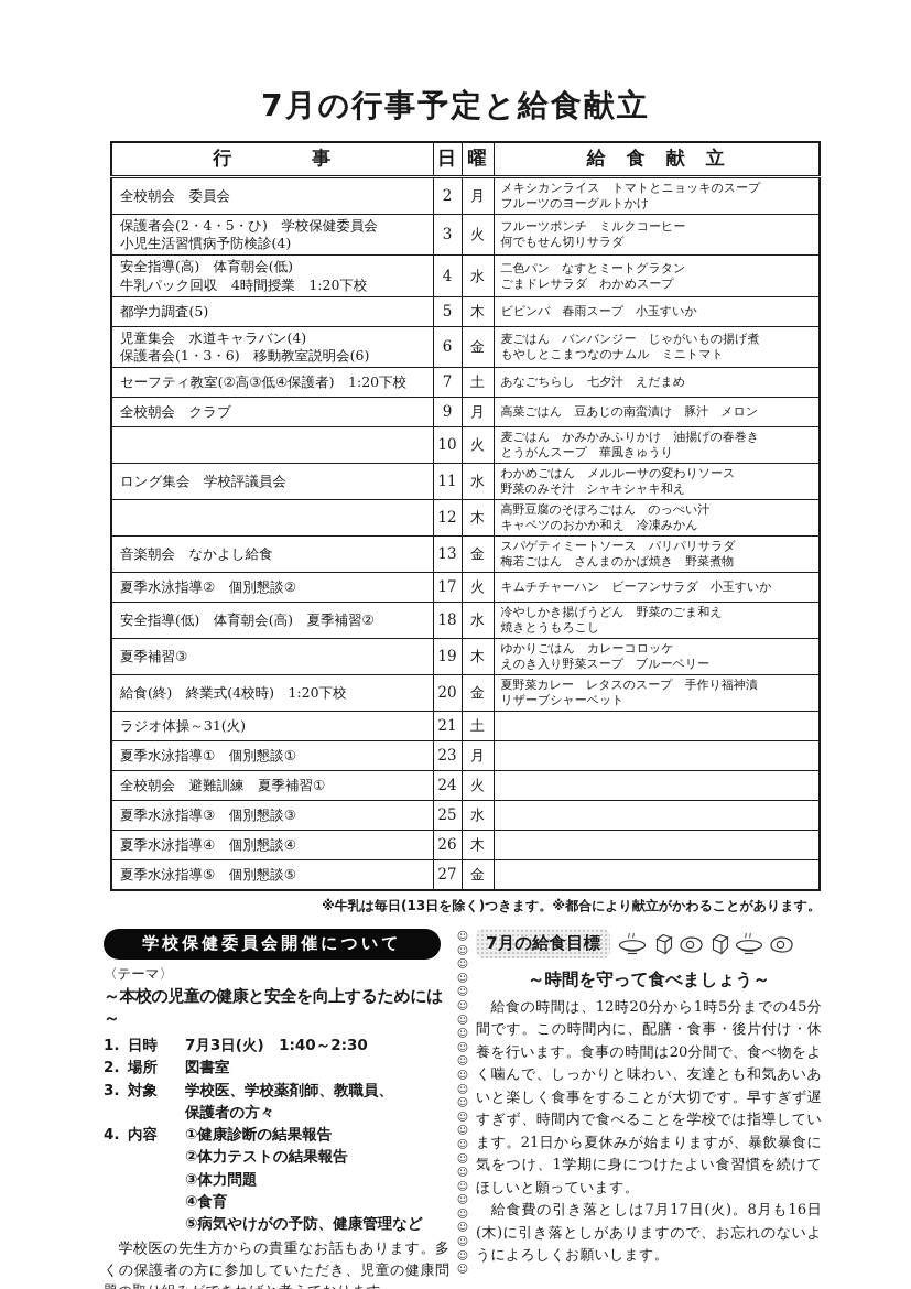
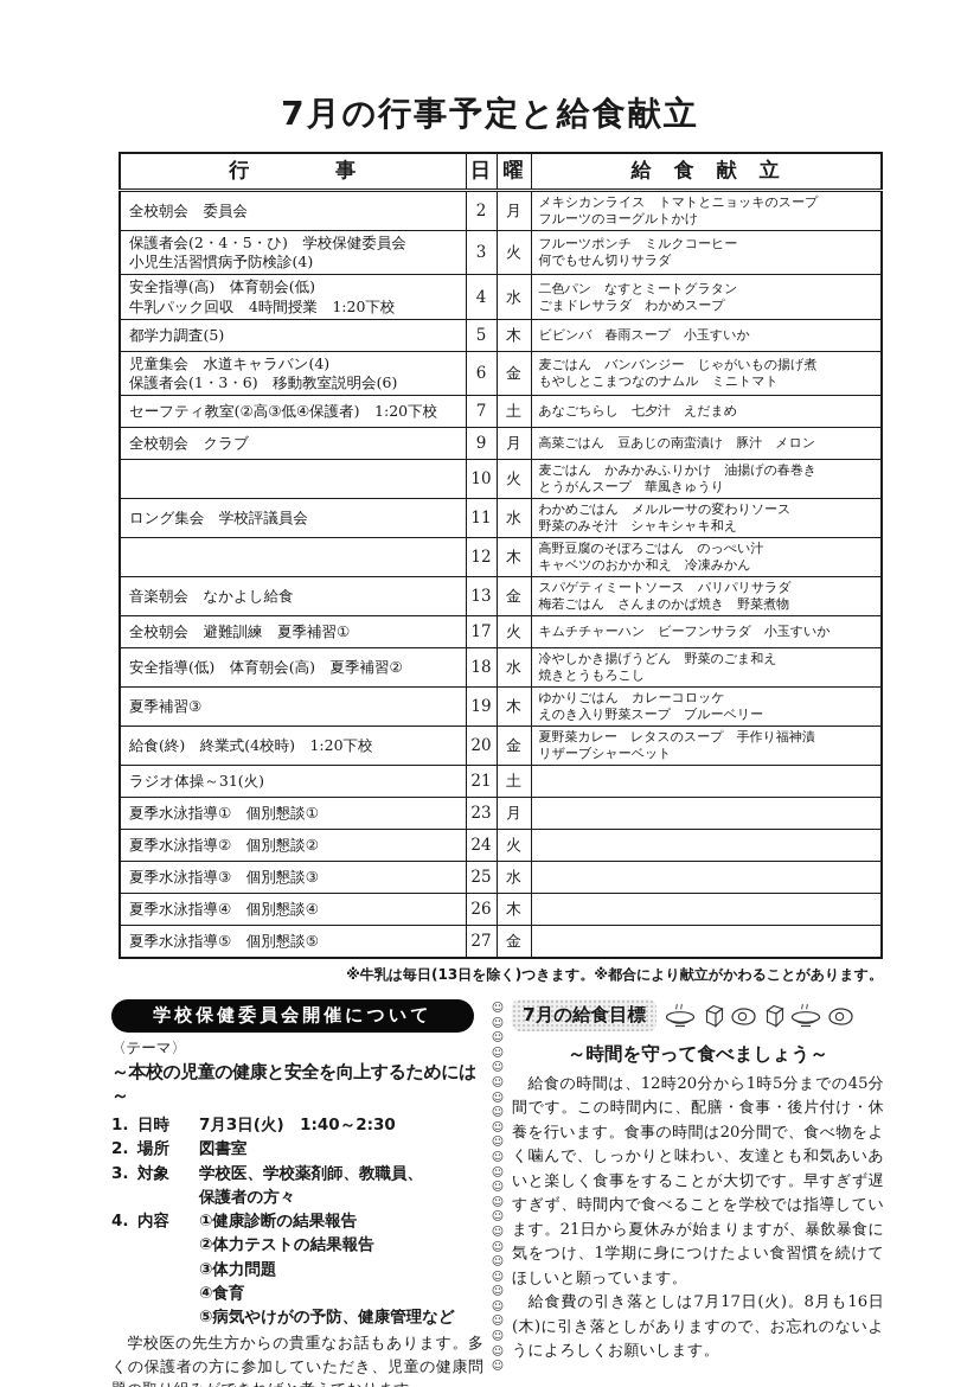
  7月の行事予定と給食献立
  行 事	日	曜	給 食 献 立
  全校朝会 委員会	2	月	メキシカンライス トマトとニョッキのスープフルーツのヨーグルトかけ
  保護者会(2・4・5・ひ) 学校保健委員会小児生活習慣病予防検診(4)	3	火	フルーツポンチ ミルクコーヒー何でもせん切りサラダ
  安全指導(高) 体育朝会(低)牛乳パック回収 4時間授業 1:20下校	4	水	二色パン なすとミートグラタンごまドレサラダ わかめスープ
  都学力調査(5)	5	木	ビビンバ 春雨スープ 小玉すいか
  児童集会 水道キャラバン(4)保護者会(1・3・6) 移動教室説明会(6)	6	金	麦ごはん バンバンジー じゃがいもの揚げ煮もやしとこまつなのナムル ミニトマト
  セーフティ教室(②高③低④保護者) 1:20下校	7	土	あなごちらし 七夕汁 えだまめ
  全校朝会 クラブ	9	月	高菜ごはん 豆あじの南蛮漬け 豚汁 メロン
  	10	火	麦ごはん かみかみふりかけ 油揚げの春巻きとうがんスープ 華風きゅうり
  ロング集会 学校評議員会	11	水	わかめごはん メルルーサの変わりソース野菜のみそ汁 シャキシャキ和え
  	12	木	高野豆腐のそぼろごはん のっぺい汁キャベツのおかか和え 冷凍みかん
  音楽朝会 なかよし給食	13	金	スパゲティミートソース パリパリサラダ梅若ごはん さんまのかば焼き 野菜煮物
- 夏季水泳指導② 個別懇談②	17	火	キムチチャーハン ビーフンサラダ 小玉すいか
+ 全校朝会 避難訓練 夏季補習①	17	火	キムチチャーハン ビーフンサラダ 小玉すいか
  安全指導(低) 体育朝会(高) 夏季補習②	18	水	冷やしかき揚げうどん 野菜のごま和え焼きとうもろこし
  夏季補習③	19	木	ゆかりごはん カレーコロッケえのき入り野菜スープ ブルーベリー
  給食(終) 終業式(4校時) 1:20下校	20	金	夏野菜カレー レタスのスープ 手作り福神漬リザーブシャーベット
  ラジオ体操～31(火)	21	土
  夏季水泳指導① 個別懇談①	23	月
- 全校朝会 避難訓練 夏季補習①	24	火
+ 夏季水泳指導② 個別懇談②	24	火
  夏季水泳指導③ 個別懇談③	25	水
  夏季水泳指導④ 個別懇談④	26	木
  夏季水泳指導⑤ 個別懇談⑤	27	金
  ※牛乳は毎日(13日を除く)つきます。※都合により献立がかわることがあります。
  学校保健委員会開催について
  〈テーマ〉
  ～本校の児童の健康と安全を向上するためには～
  1.
  日時
  7月3日(火) 1:40～2:30
  2.
  場所
  図書室
  3.
  対象
  学校医、学校薬剤師、教職員、
  保護者の方々
  4.
  内容
  ①健康診断の結果報告
  ②体力テストの結果報告
  ③体力問題
  ④食育
  ⑤病気やけがの予防、健康管理など
  ☺
  ☺
  ☺
  ☺
  ☺
  ☺
  ☺
  ☺
  ☺
  ☺
  ☺
  ☺
  ☺
  ☺
  ☺
  ☺
  ☺
  ☺
  ☺
  ☺
  ☺
  ☺
  ☺
  ☺
  ☺
  7月の給食目標
  ～時間を守って食べましょう～
  給食の時間は、12時20分から1時5分までの45分間です。この時間内に、配膳・食事・後片付け・休養を行います。食事の時間は20分間で、食べ物をよく噛んで、しっかりと味わい、友達とも和気あいあいと楽しく食事をすることが大切です。早すぎず遅すぎず、時間内で食べることを学校では指導しています。21日から夏休みが始まりますが、暴飲暴食に気をつけ、1学期に身につけたよい食習慣を続けてほしいと願っています。
  給食費の引き落としは7月17日(火)。8月も16日(木)に引き落としがありますので、お忘れのないようによろしくお願いします。
